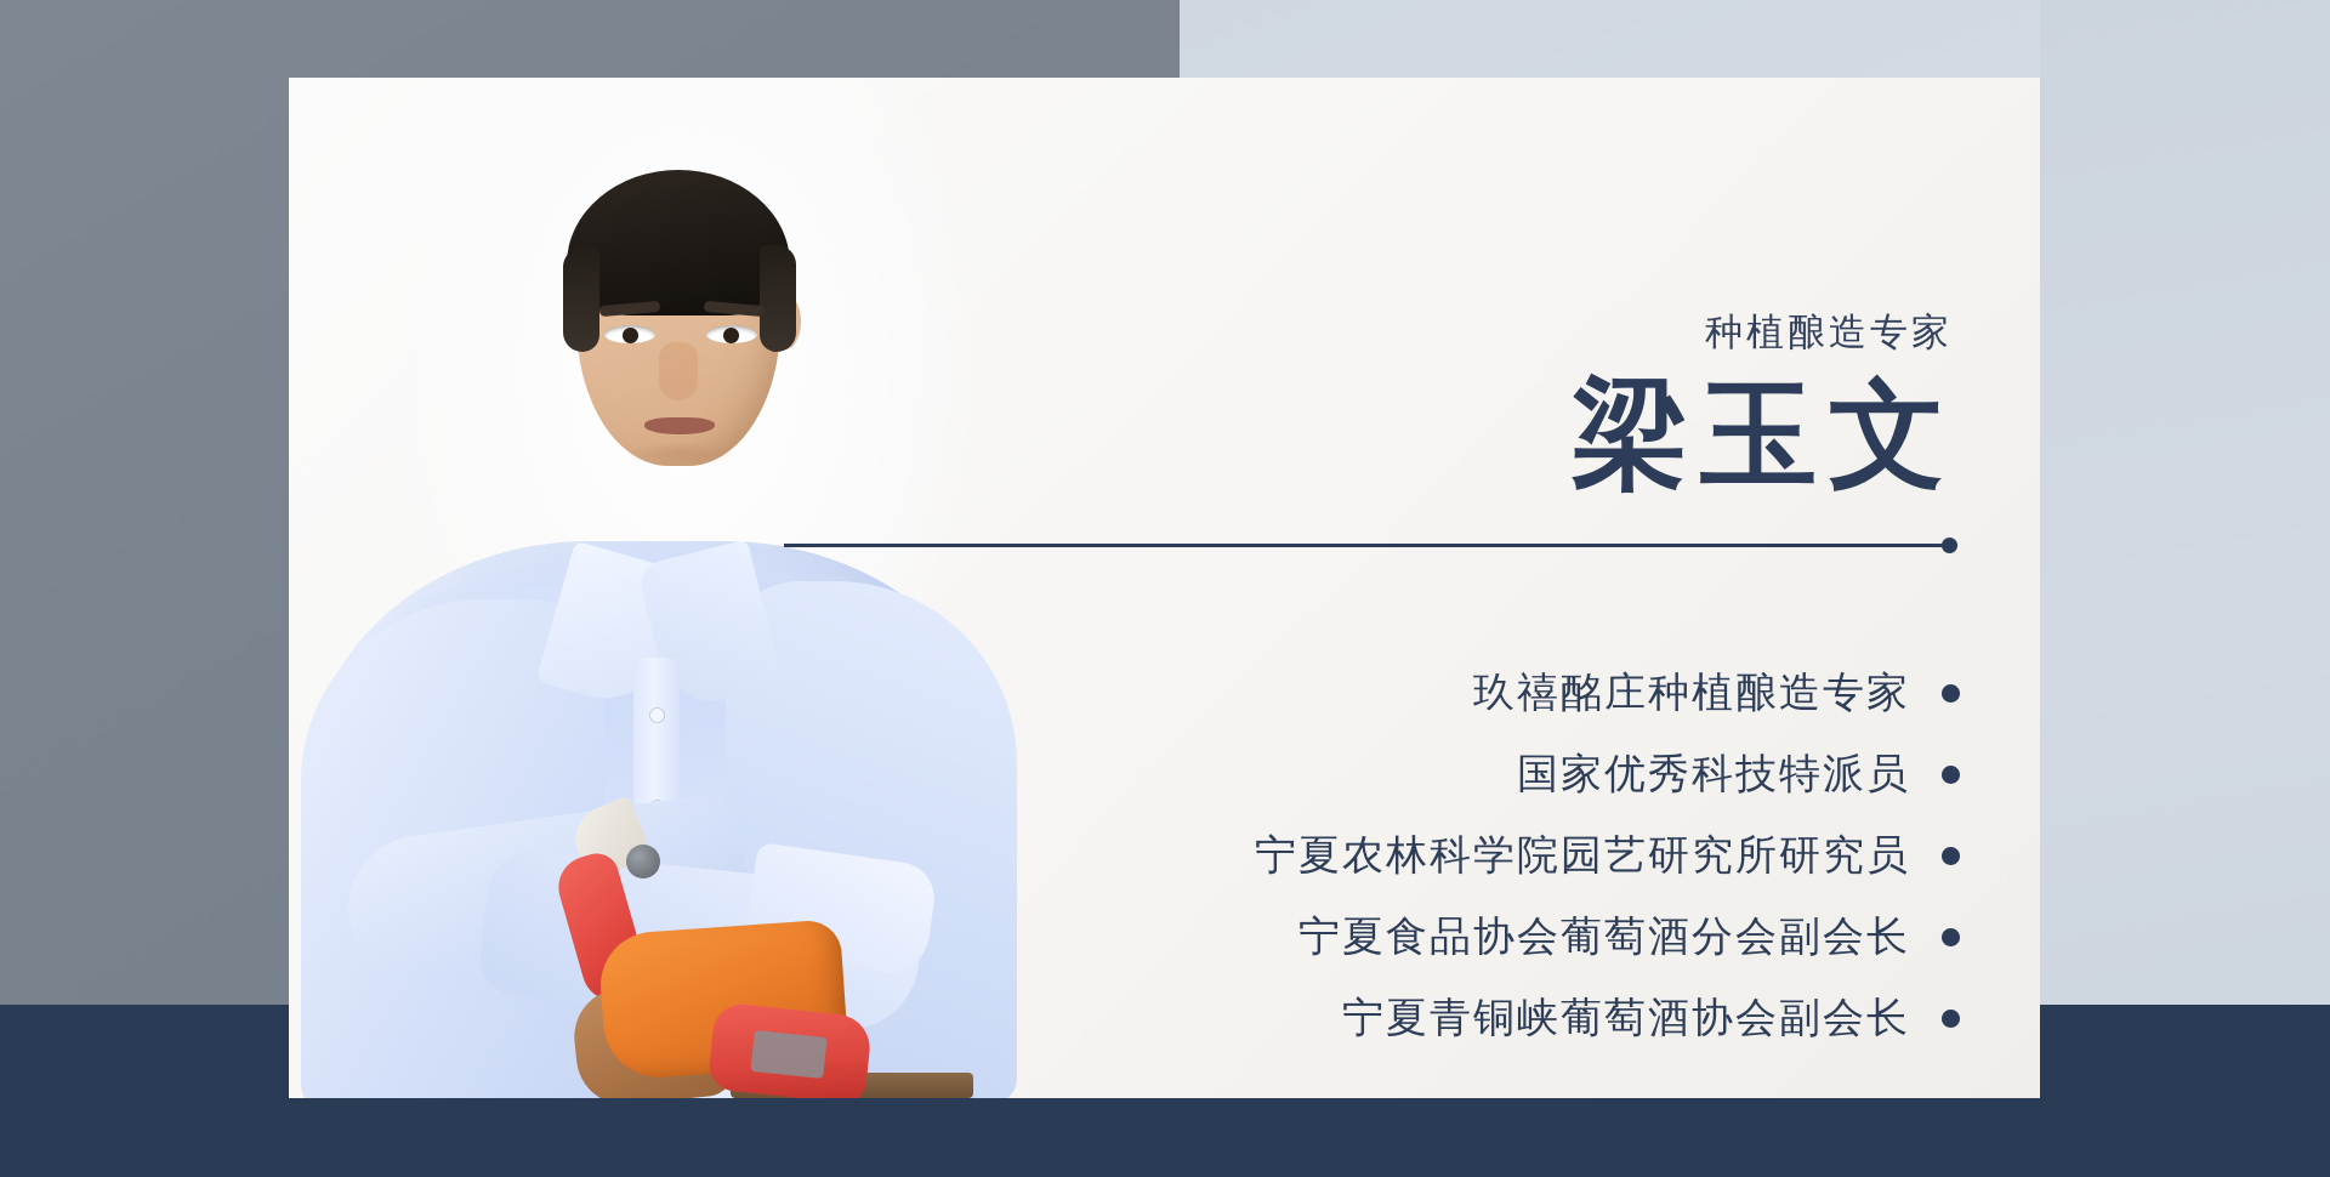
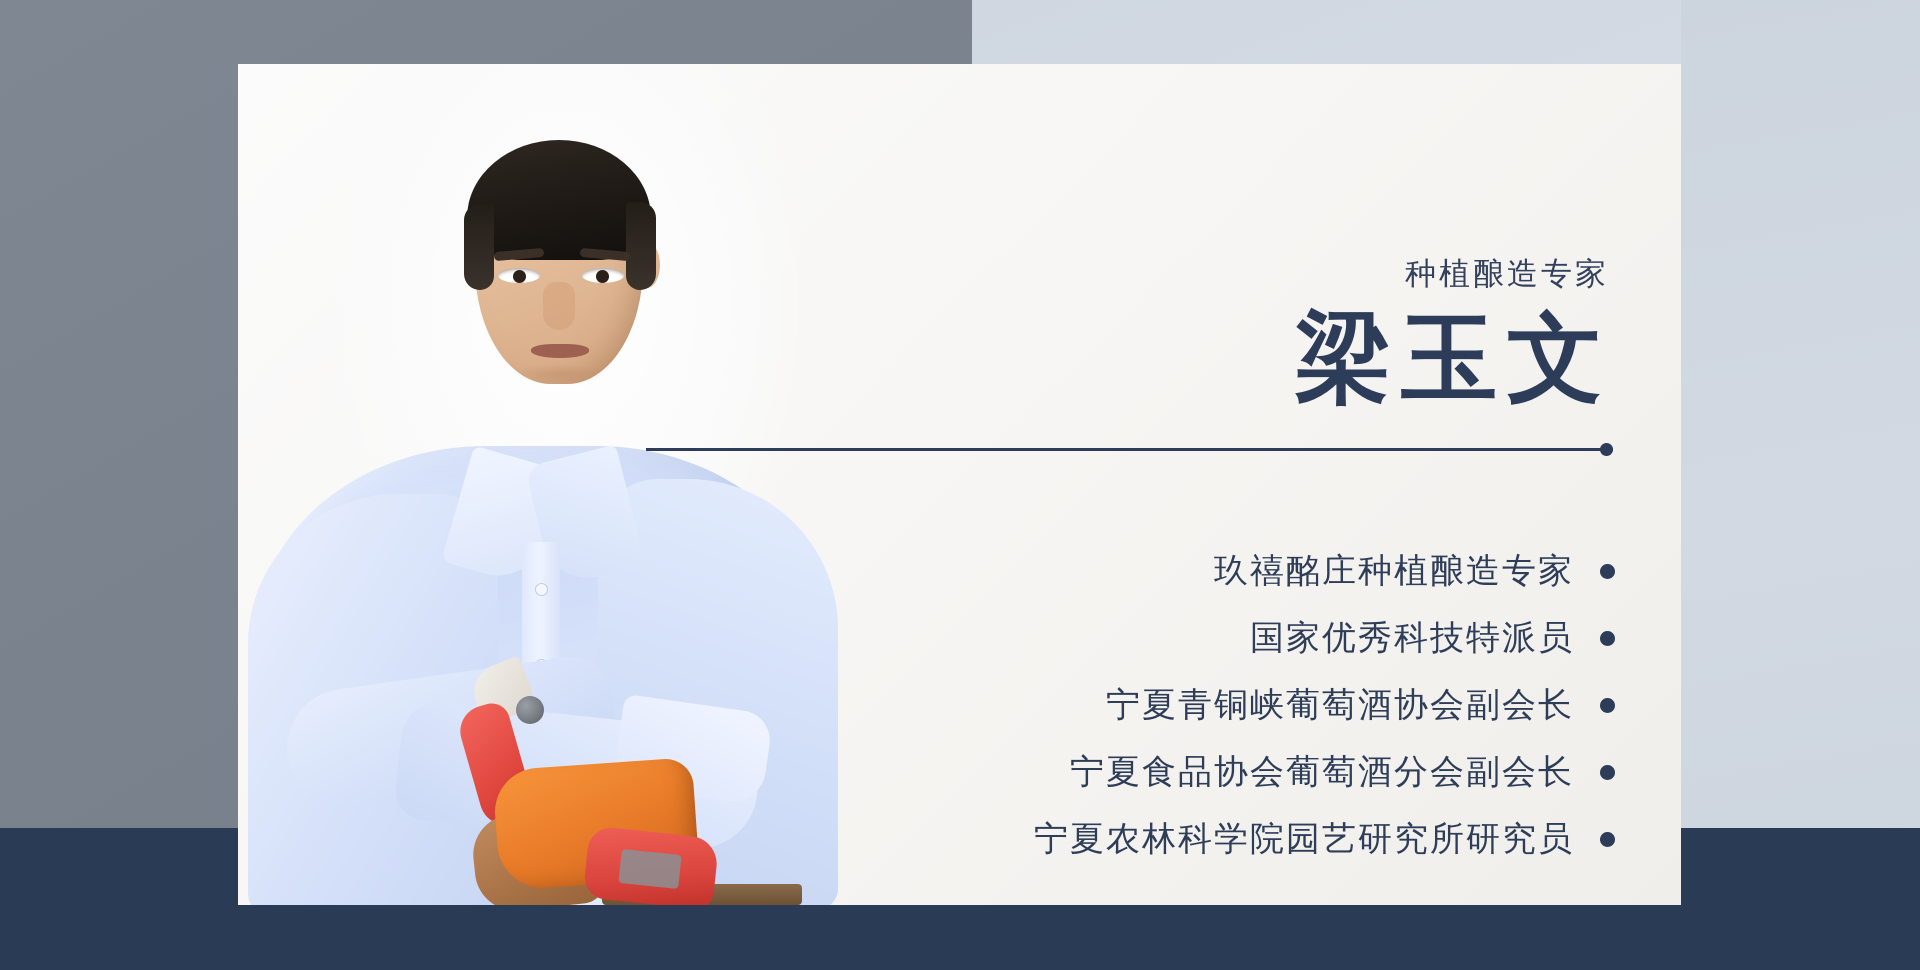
  种植酿造专家
  梁玉文
  玖禧酩庄种植酿造专家
  国家优秀科技特派员
- 宁夏农林科学院园艺研究所研究员
+ 宁夏青铜峡葡萄酒协会副会长
  宁夏食品协会葡萄酒分会副会长
- 宁夏青铜峡葡萄酒协会副会长
+ 宁夏农林科学院园艺研究所研究员
